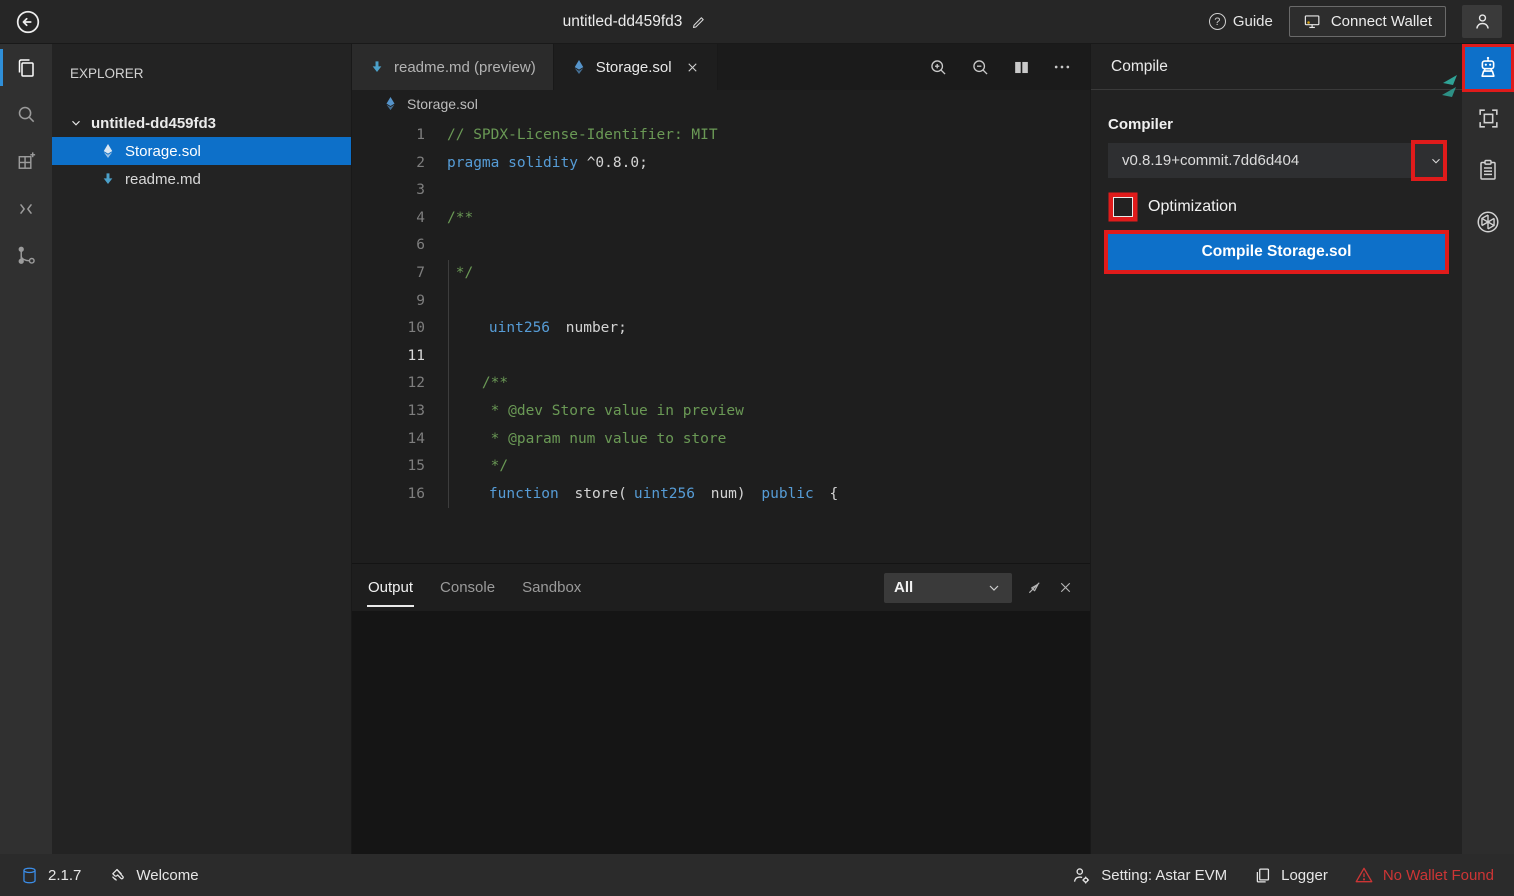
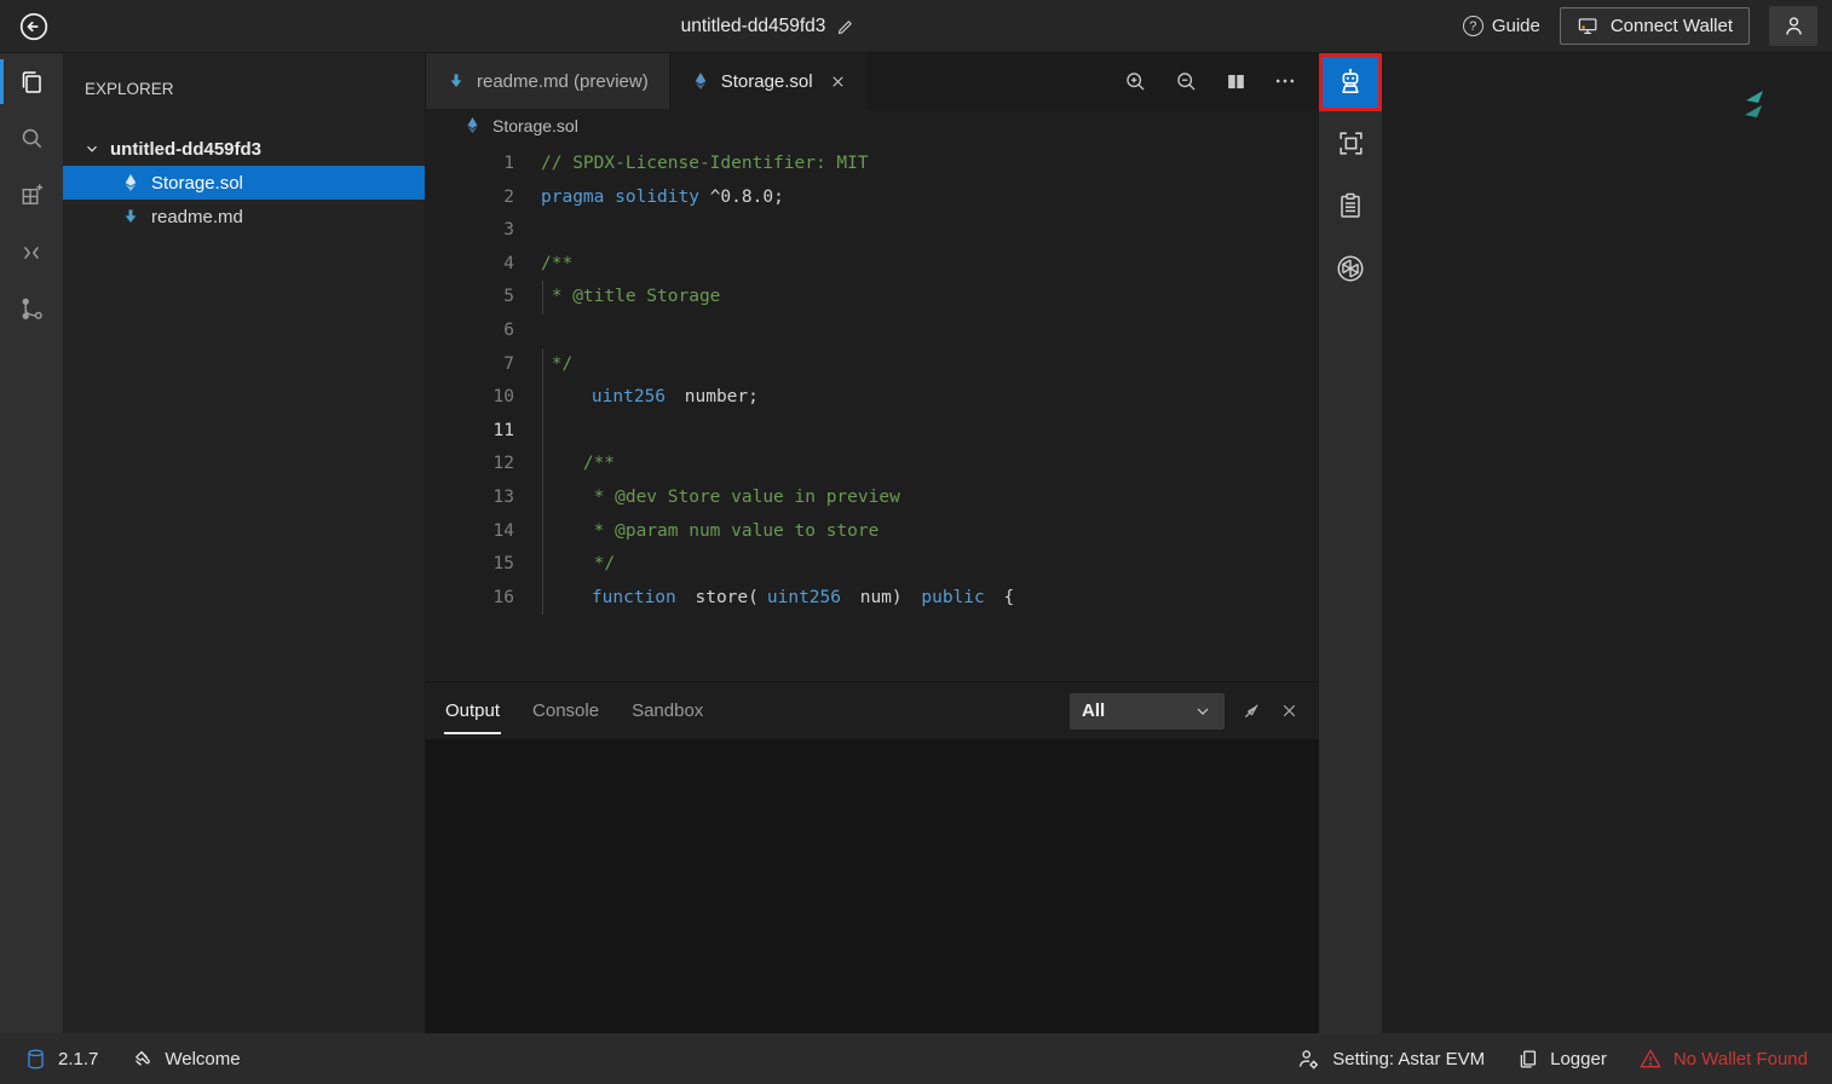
  untitled-dd459fd3
  ?
  Guide
  Connect Wallet
  EXPLORER
  untitled-dd459fd3
  Storage.sol
  readme.md
  readme.md (preview)
  Storage.sol
  Storage.sol
  1
  // SPDX-License-Identifier: MIT
  2
  pragma solidity ^0.8.0;
  3
  4
  /**
+ 5
+ * @title Storage
  6
  7
  */
- 9
  10
  uint256
  number;
  11
  12
  /**
  13
  * @dev Store value in preview
  14
  * @param num value to store
  15
  */
  16
  function
  store(
  uint256
  num)
  public
  {
  Output
  Console
  Sandbox
  All
- Compile
- Compiler
- v0.8.19+commit.7dd6d404
- Optimization
- Compile Storage.sol
  2.1.7
  Welcome
  Setting: Astar EVM
  Logger
  No Wallet Found
